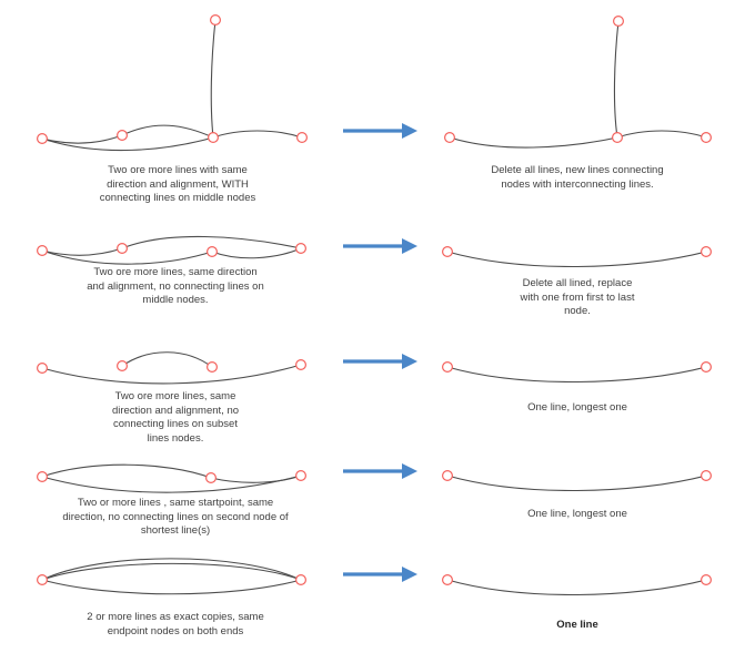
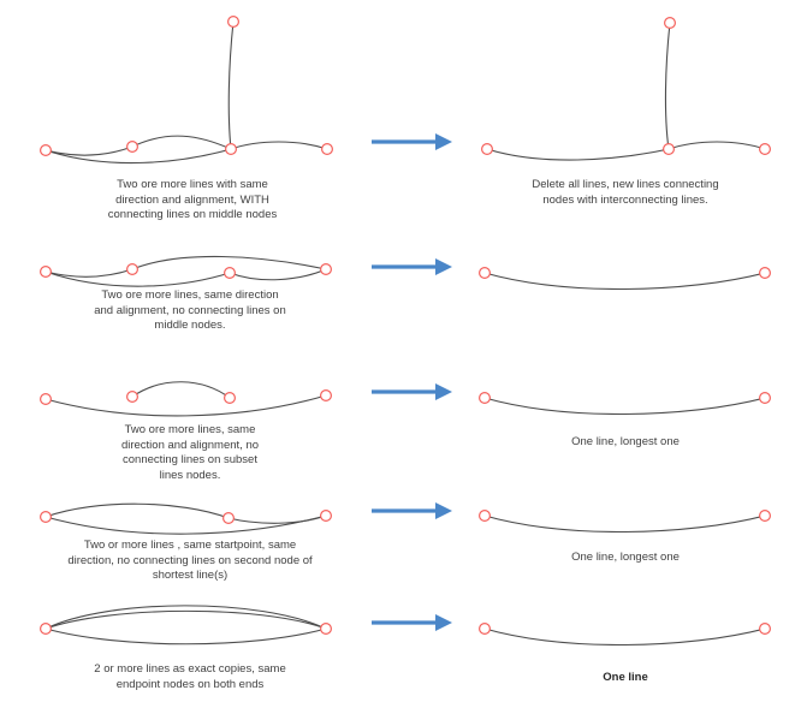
  Two ore more lines with same
  direction and alignment, WITH
  connecting lines on middle nodes
  Delete all lines, new lines connecting
  nodes with interconnecting lines.
  Two ore more lines, same direction
  and alignment, no connecting lines on
  middle nodes.
- Delete all lined, replace
- with one from first to last
- node.
  Two ore more lines, same
  direction and alignment, no
  connecting lines on subset
  lines nodes.
  One line, longest one
  Two or more lines , same startpoint, same
  direction, no connecting lines on second node of
  shortest line(s)
  One line, longest one
  2 or more lines as exact copies, same
  endpoint nodes on both ends
  One line
